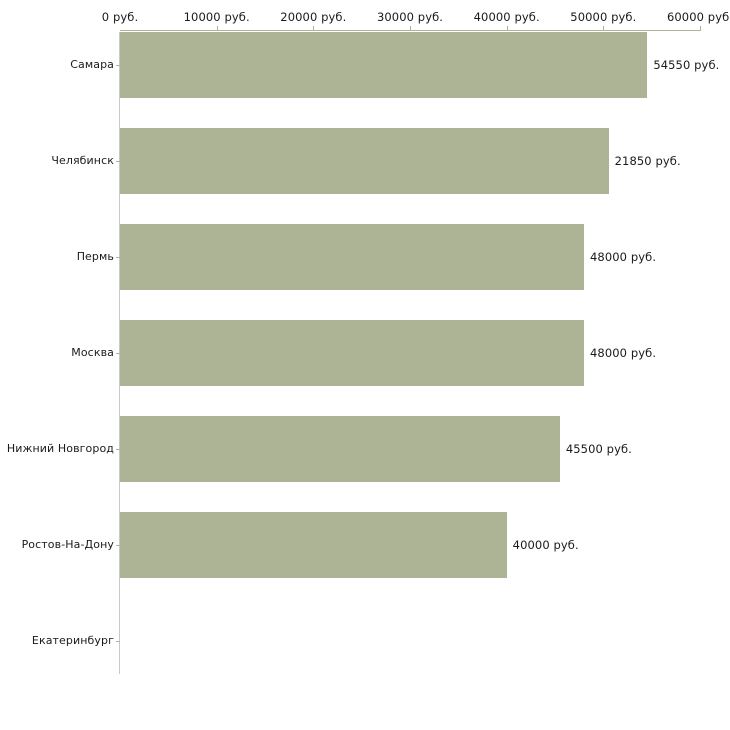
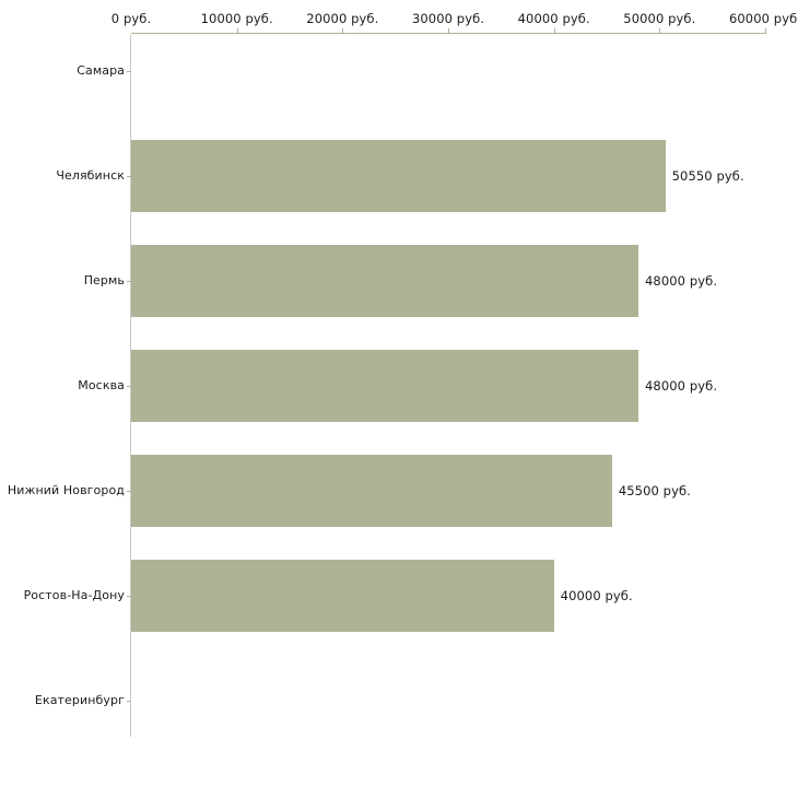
  0 руб.
  10000 руб.
  20000 руб.
  30000 руб.
  40000 руб.
  50000 руб.
  60000 руб
- 54550 руб.
  Самара
- 21850 руб.
+ 50550 руб.
  Челябинск
  48000 руб.
  Пермь
  48000 руб.
  Москва
  45500 руб.
  Нижний Новгород
  40000 руб.
  Ростов-На-Дону
  Екатеринбург
